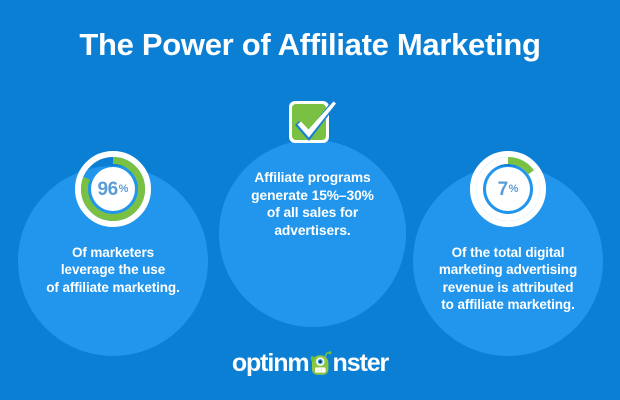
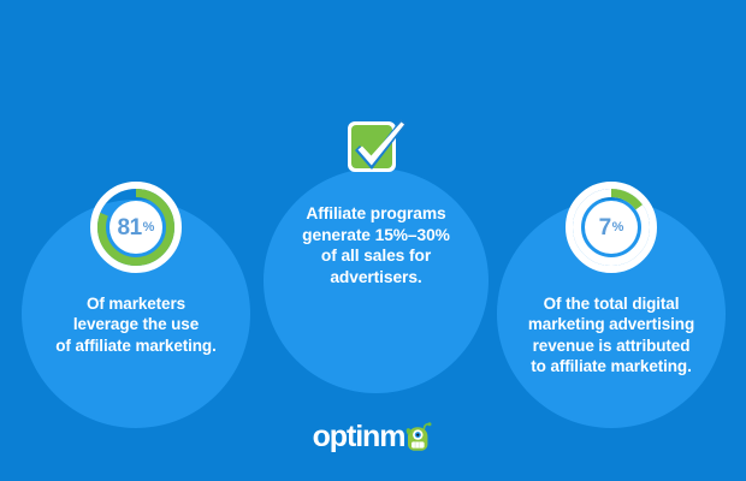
- The Power of Affiliate Marketing
- 96
+ 81
  %
  Of marketers
  leverage the use
  of affiliate marketing.
  Affiliate programs
  generate 15%–30%
  of all sales for
  advertisers.
  7
  %
  Of the total digital
  marketing advertising
  revenue is attributed
  to affiliate marketing.
  optinm
- nster
